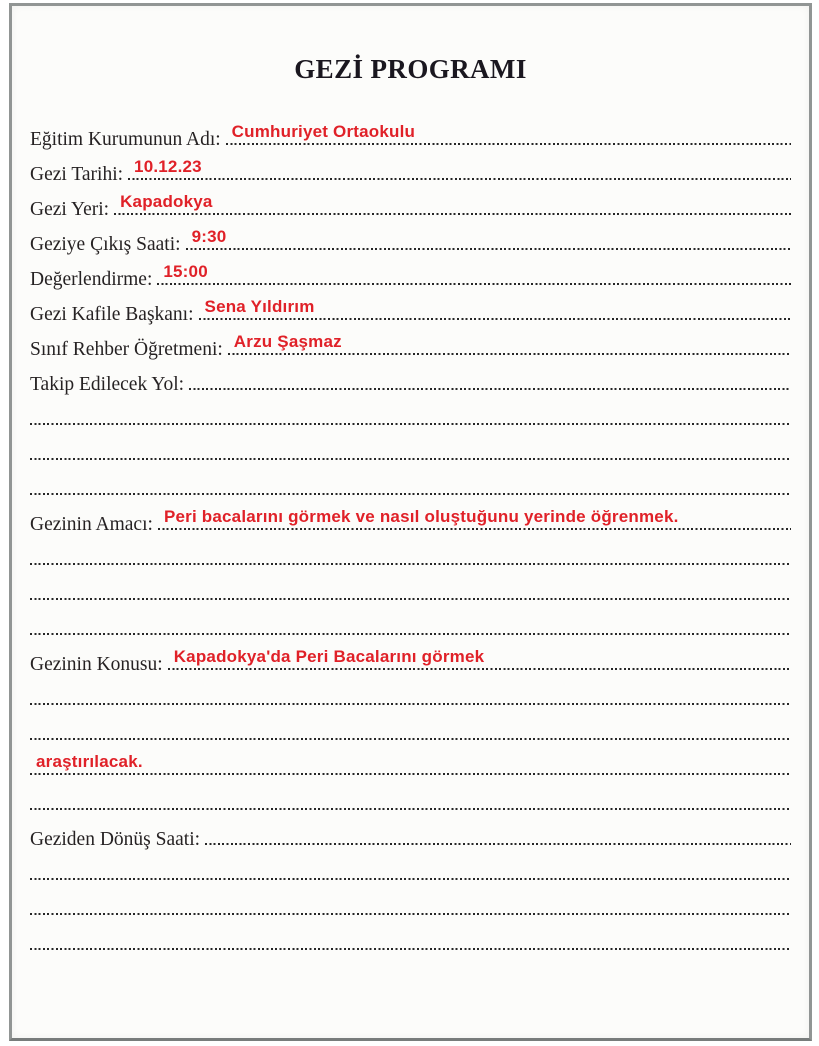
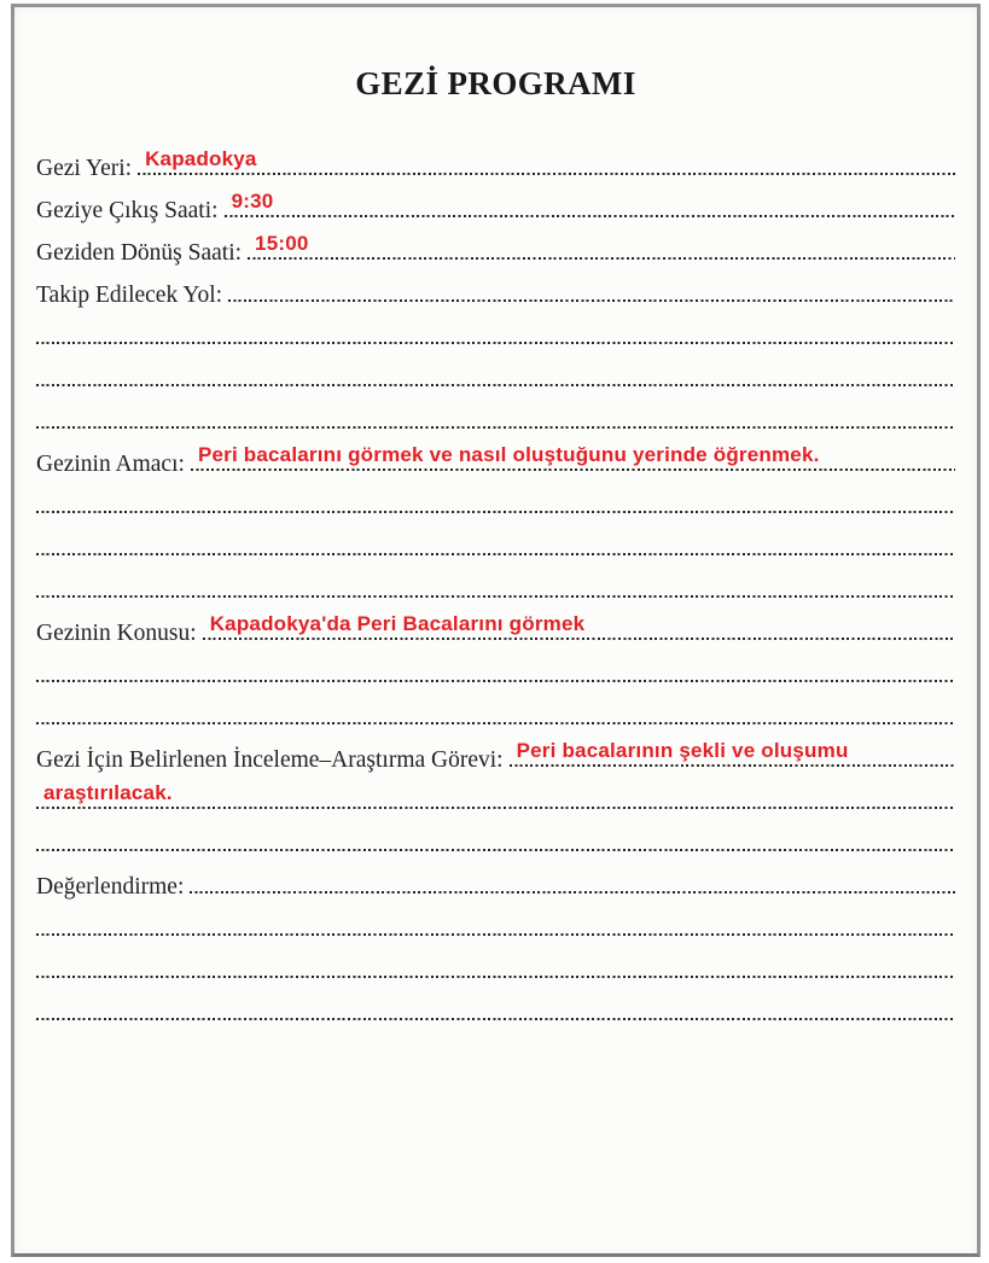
  GEZİ PROGRAMI
- Eğitim Kurumunun Adı:
- Cumhuriyet Ortaokulu
- Gezi Tarihi:
- 10.12.23
  Gezi Yeri:
  Kapadokya
  Geziye Çıkış Saati:
  9:30
- Değerlendirme:
+ Geziden Dönüş Saati:
  15:00
- Gezi Kafile Başkanı:
- Sena Yıldırım
- Sınıf Rehber Öğretmeni:
- Arzu Şaşmaz
  Takip Edilecek Yol:
  Gezinin Amacı:
  Peri bacalarını görmek ve nasıl oluştuğunu yerinde öğrenmek.
  Gezinin Konusu:
  Kapadokya'da Peri Bacalarını görmek
+ Gezi İçin Belirlenen İnceleme–Araştırma Görevi:
+ Peri bacalarının şekli ve oluşumu
  araştırılacak.
- Geziden Dönüş Saati:
+ Değerlendirme:
